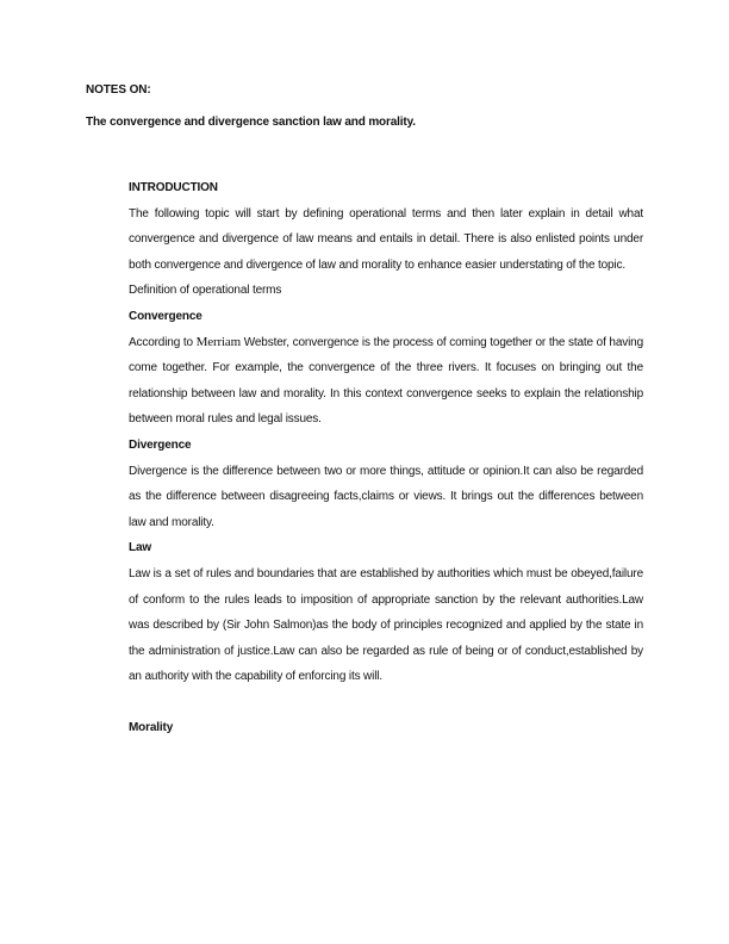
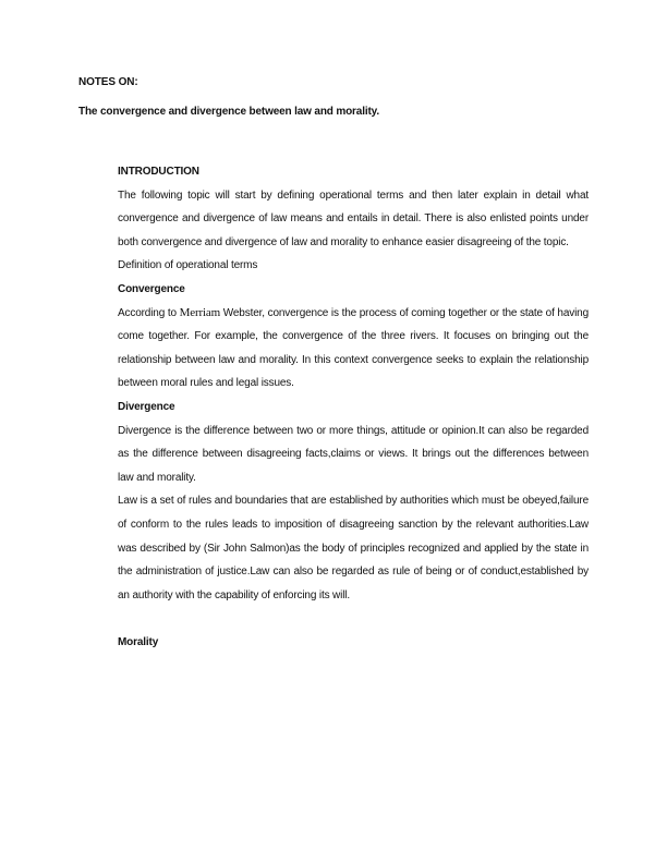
  NOTES ON:
- The convergence and divergence sanction law and morality.
+ The convergence and divergence between law and morality.
  INTRODUCTION
- The following topic will start by defining operational terms and then later explain in detail what convergence and divergence of law means and entails in detail. There is also enlisted points under both convergence and divergence of law and morality to enhance easier understating of the topic.
+ The following topic will start by defining operational terms and then later explain in detail what convergence and divergence of law means and entails in detail. There is also enlisted points under both convergence and divergence of law and morality to enhance easier disagreeing of the topic.
  Definition of operational terms
  Convergence
  According to Merriam Webster, convergence is the process of coming together or the state of having come together. For example, the convergence of the three rivers. It focuses on bringing out the relationship between law and morality. In this context convergence seeks to explain the relationship between moral rules and legal issues.
  Divergence
  Divergence is the difference between two or more things, attitude or opinion.It can also be regarded as the difference between disagreeing facts,claims or views. It brings out the differences between law and morality.
- Law
- Law is a set of rules and boundaries that are established by authorities which must be obeyed,failure of conform to the rules leads to imposition of appropriate sanction by the relevant authorities.Law was described by (Sir John Salmon)as the body of principles recognized and applied by the state in the administration of justice.Law can also be regarded as rule of being or of conduct,established by an authority with the capability of enforcing its will.
+ Law is a set of rules and boundaries that are established by authorities which must be obeyed,failure of conform to the rules leads to imposition of disagreeing sanction by the relevant authorities.Law was described by (Sir John Salmon)as the body of principles recognized and applied by the state in the administration of justice.Law can also be regarded as rule of being or of conduct,established by an authority with the capability of enforcing its will.
  Morality
